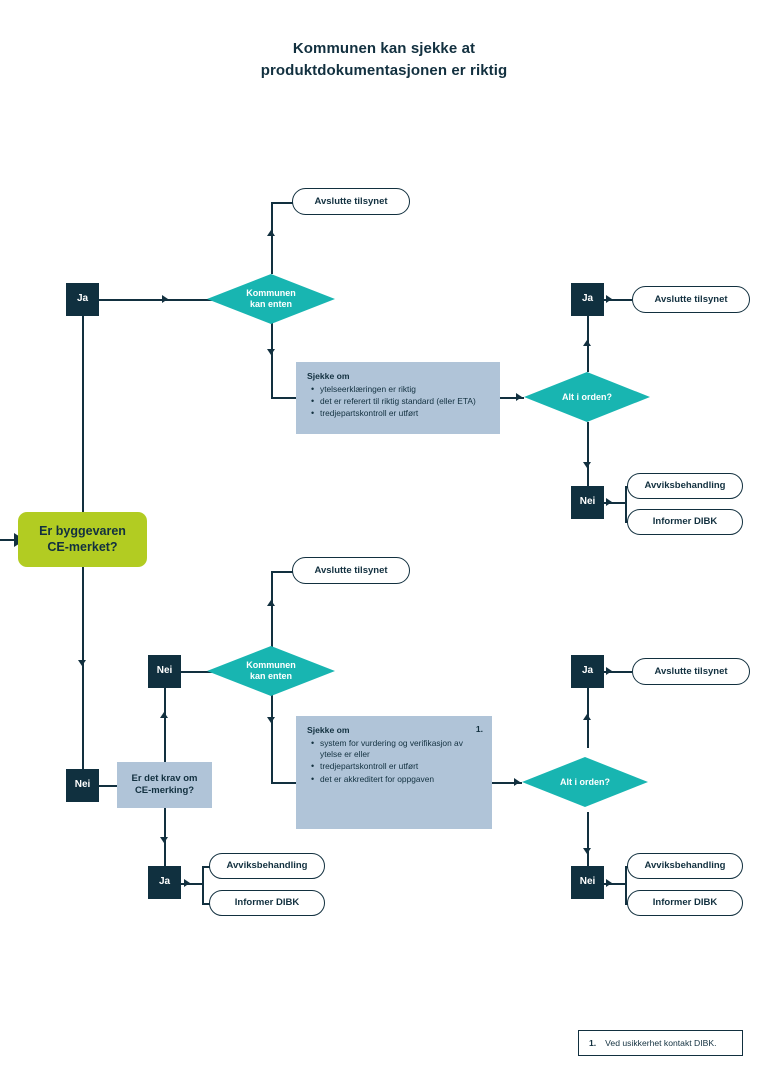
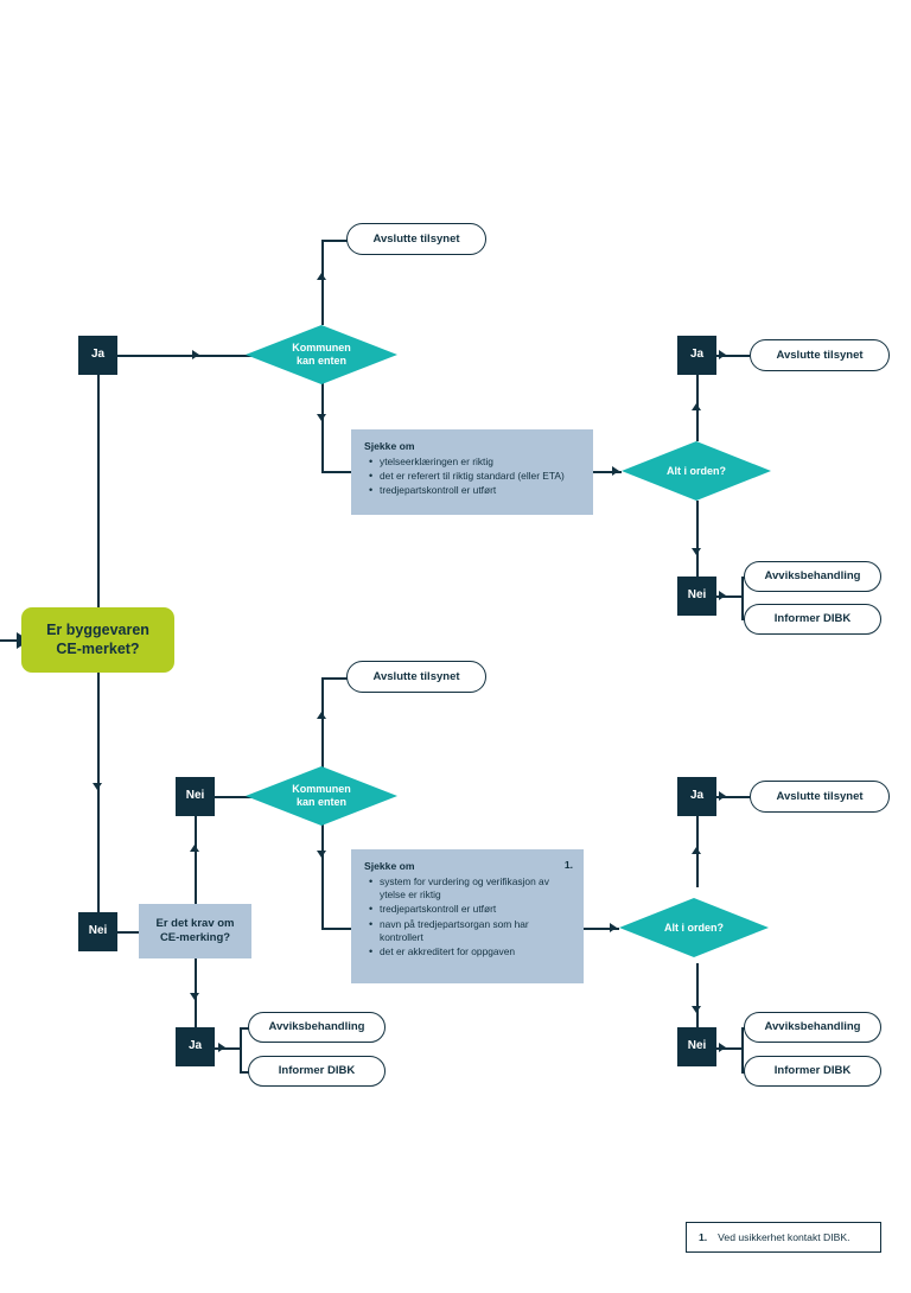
- Kommunen kan sjekke at
- produktdokumentasjonen er riktig
  Er byggevaren
  CE-merket?
  Ja
  Nei
  Kommunen
  kan enten
  Avslutte tilsynet
  Sjekke om
  ytelseerklæringen er riktig
  det er referert til riktig standard (eller ETA)
  tredjepartskontroll er utført
  Alt i orden?
  Ja
  Nei
  Avslutte tilsynet
  Avviksbehandling
  Informer DIBK
  Kommunen
  kan enten
  Avslutte tilsynet
  Nei
  Er det krav om
  CE-merking?
  Ja
  Avviksbehandling
  Informer DIBK
  1.
  Sjekke om
- system for vurdering og verifikasjon av ytelse er eller
+ system for vurdering og verifikasjon av ytelse er riktig
  tredjepartskontroll er utført
+ navn på tredjepartsorgan som har kontrollert
  det er akkreditert for oppgaven
  Alt i orden?
  Ja
  Nei
  Avslutte tilsynet
  Avviksbehandling
  Informer DIBK
  1.
  Ved usikkerhet kontakt DIBK.
